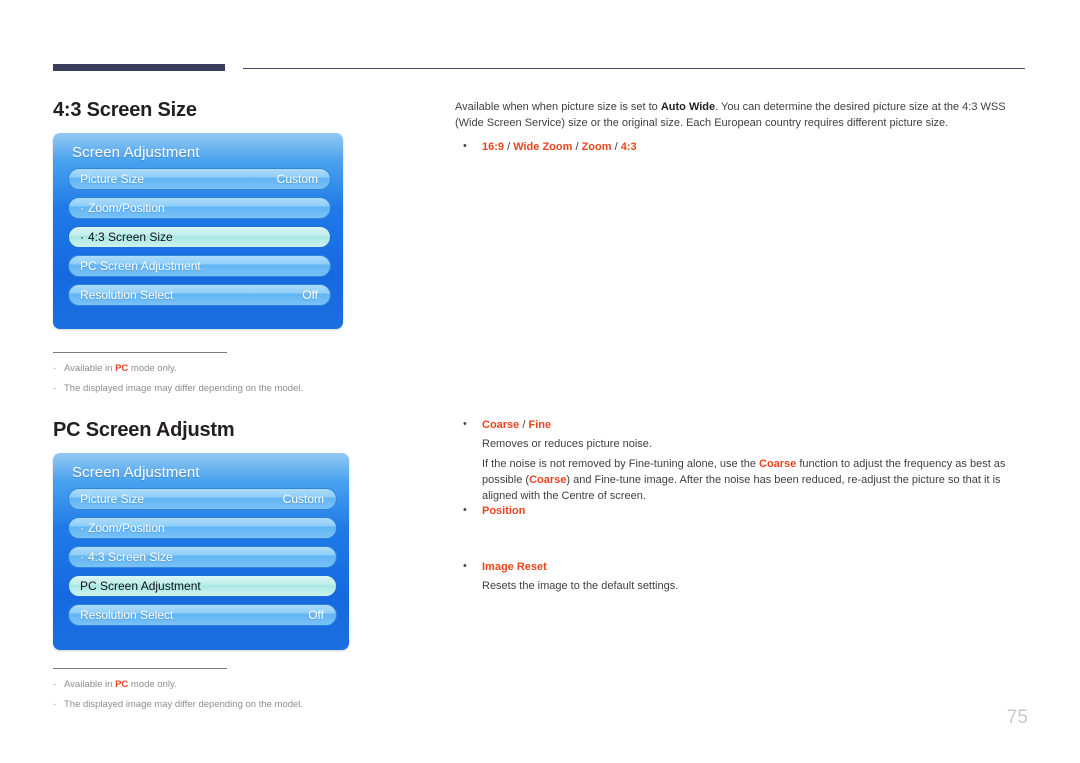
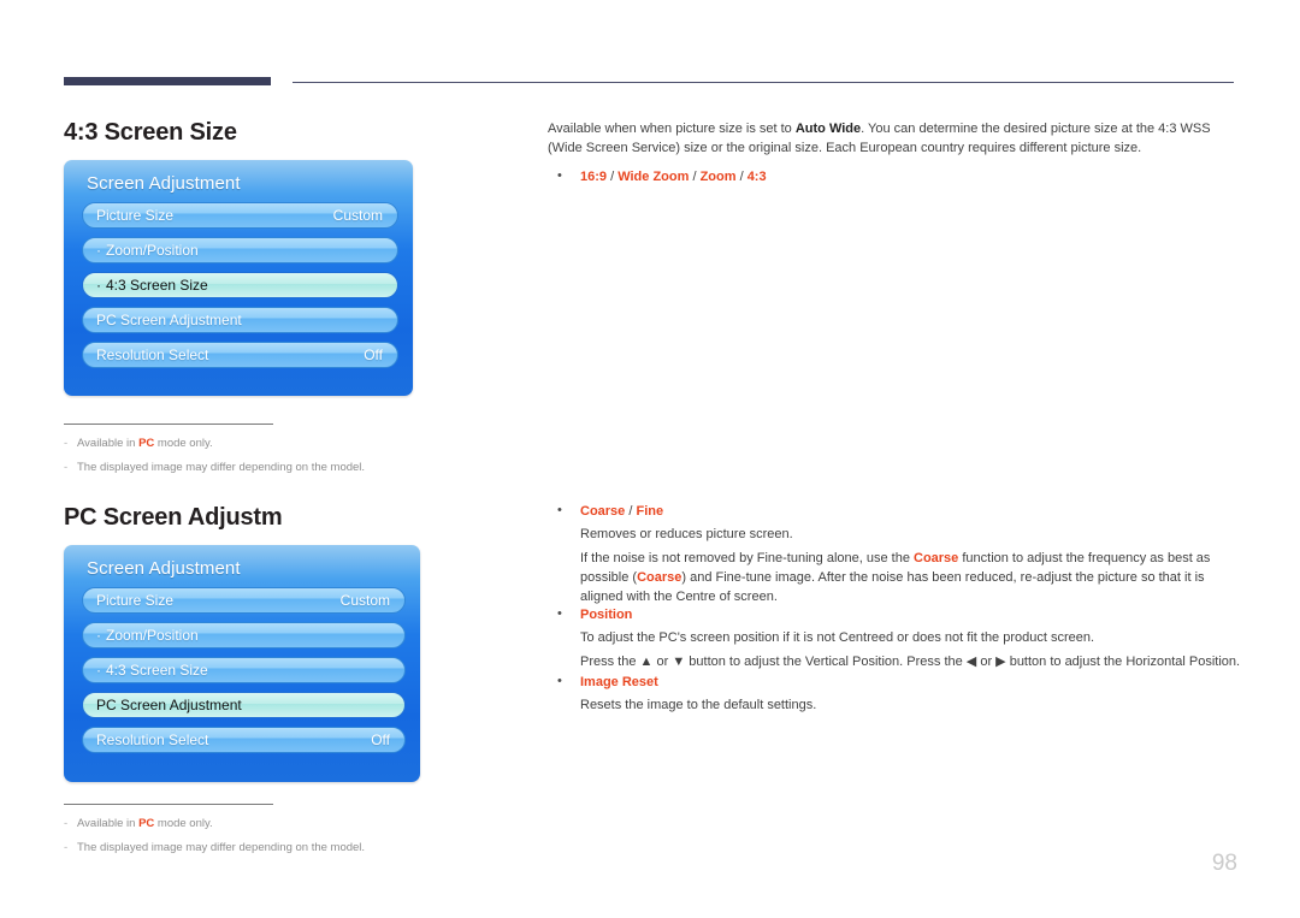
  4:3 Screen Size
  Screen Adjustment
  Picture Size
  Custom
  · Zoom/Position
  · 4:3 Screen Size
  PC Screen Adjustment
  Resolution Select
  Off
  Available in PC mode only.
  The displayed image may differ depending on the model.
  PC Screen Adjustm
  Screen Adjustment
  Picture Size
  Custom
  · Zoom/Position
  · 4:3 Screen Size
  PC Screen Adjustment
  Resolution Select
  Off
  Available in PC mode only.
  The displayed image may differ depending on the model.
  Available when when picture size is set to Auto Wide. You can determine the desired picture size at the 4:3 WSS (Wide Screen Service) size or the original size. Each European country requires different picture size.
  16:9 / Wide Zoom / Zoom / 4:3
  Coarse / Fine
- Removes or reduces picture noise.
+ Removes or reduces picture screen.
  If the noise is not removed by Fine-tuning alone, use the Coarse function to adjust the frequency as best as possible (Coarse) and Fine-tune image. After the noise has been reduced, re-adjust the picture so that it is aligned with the Centre of screen.
  Position
+ To adjust the PC's screen position if it is not Centreed or does not fit the product screen.
+ Press the ▲ or ▼ button to adjust the Vertical Position. Press the ◀ or ▶ button to adjust the Horizontal Position.
  Image Reset
  Resets the image to the default settings.
- 75
+ 98
